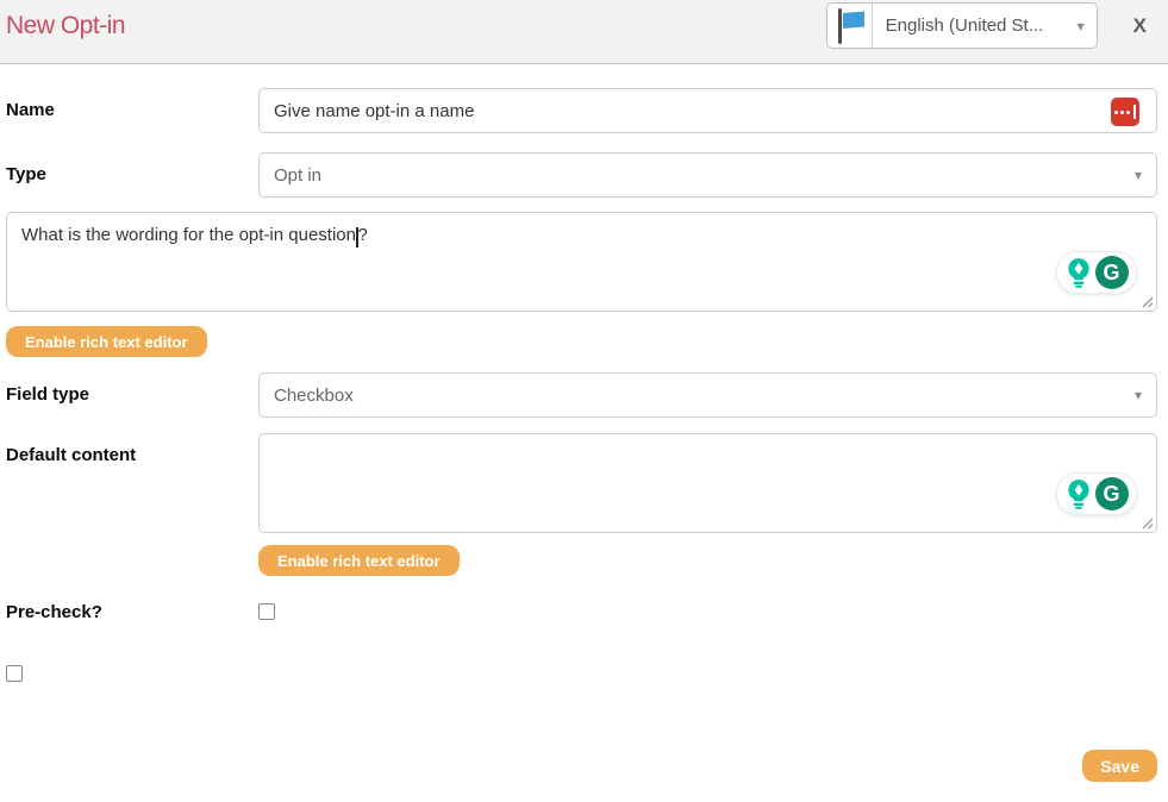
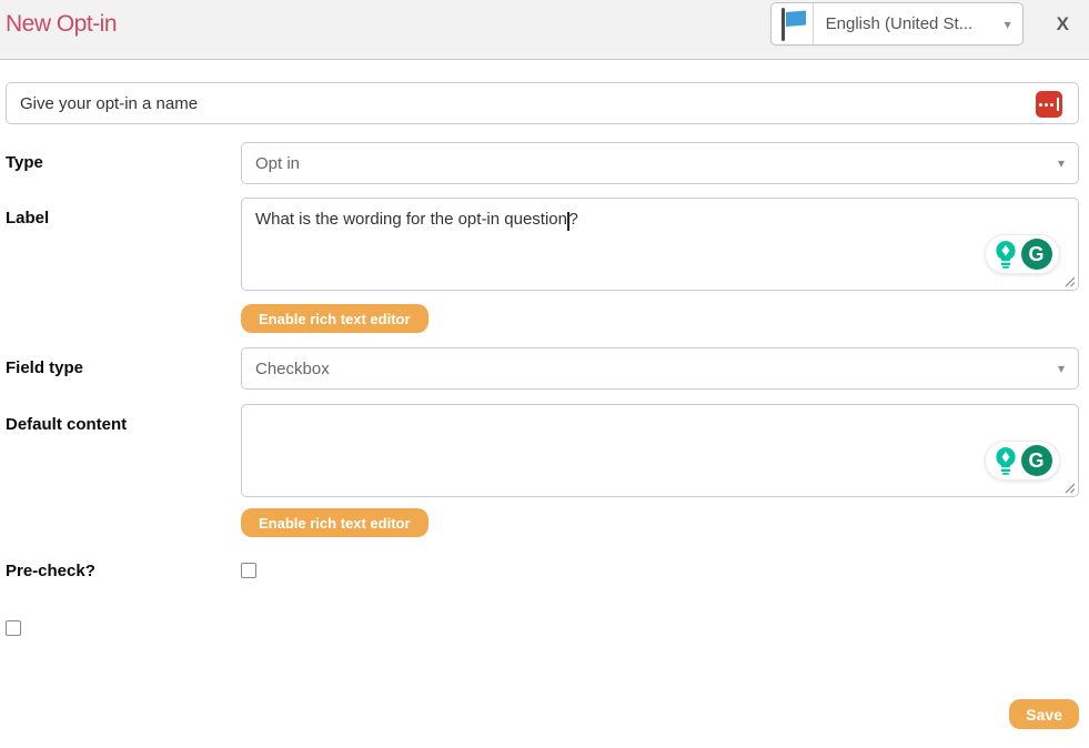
  New Opt-in
  English (United St...
  ▾
  X
- Name
- Give name opt-in a name
+ Give your opt-in a name
  Type
  Opt in
  ▾
+ Label
  What is the wording for the opt-in question?
  G
  Enable rich text editor
  Field type
  Checkbox
  ▾
  Default content
  G
  Enable rich text editor
  Pre-check?
  Save
